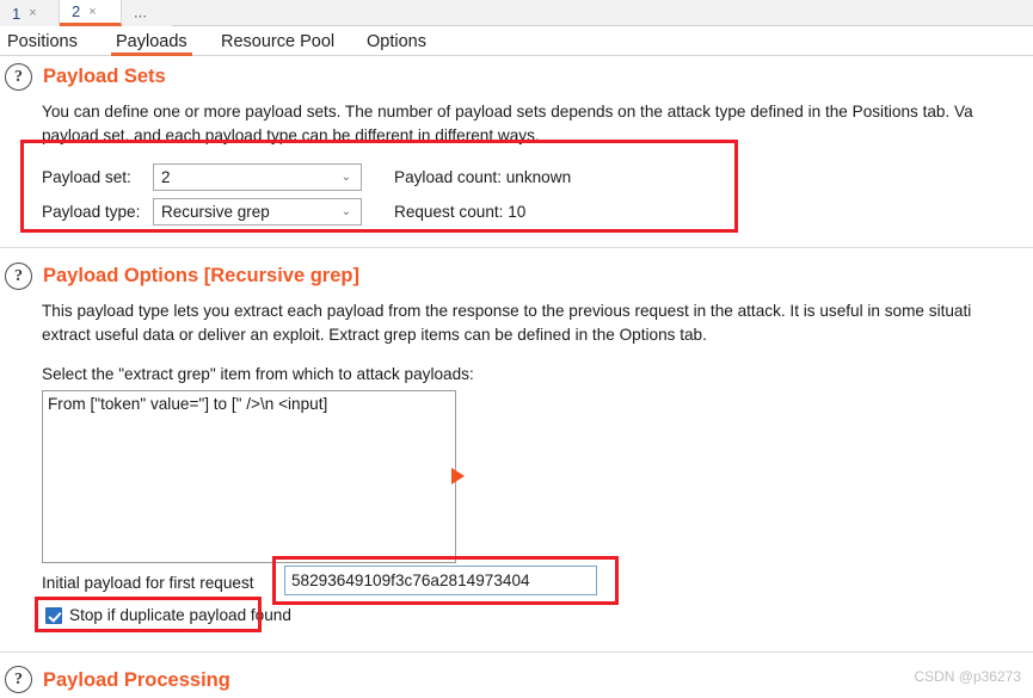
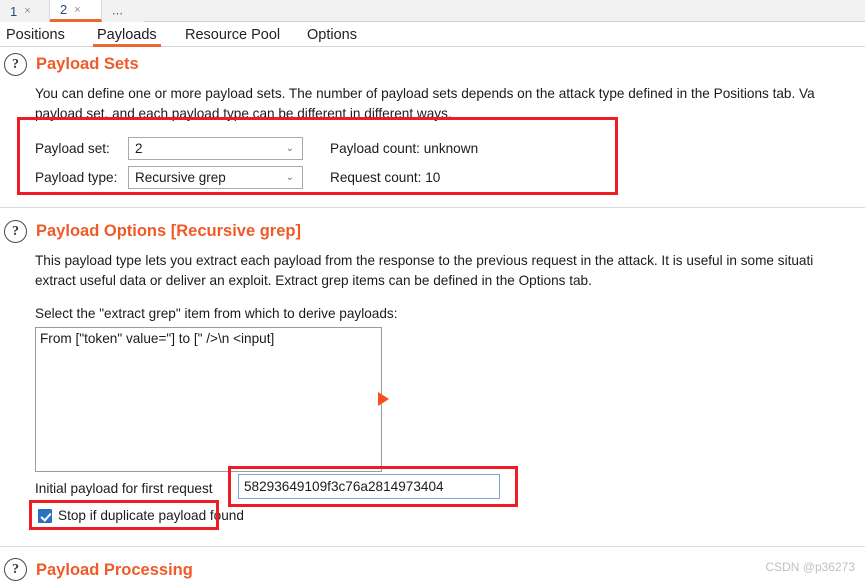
  1
  ×
  2
  ×
  ⋯
  Positions
  Payloads
  Resource Pool
  Options
  ?
  Payload Sets
  You can define one or more payload sets. The number of payload sets depends on the attack type defined in the Positions tab. Va
  payload set, and each payload type can be different in different ways.
  Payload set:
  2
  ⌄
  Payload count: unknown
  Payload type:
  Recursive grep
  ⌄
  Request count: 10
  ?
  Payload Options [Recursive grep]
  This payload type lets you extract each payload from the response to the previous request in the attack. It is useful in some situati
  extract useful data or deliver an exploit. Extract grep items can be defined in the Options tab.
- Select the "extract grep" item from which to attack payloads:
+ Select the "extract grep" item from which to derive payloads:
  From ["token" value="] to [" />\n <input]
  Initial payload for first request
  58293649109f3c76a2814973404
  Stop if duplicate payload found
  ?
  Payload Processing
  CSDN @p36273
